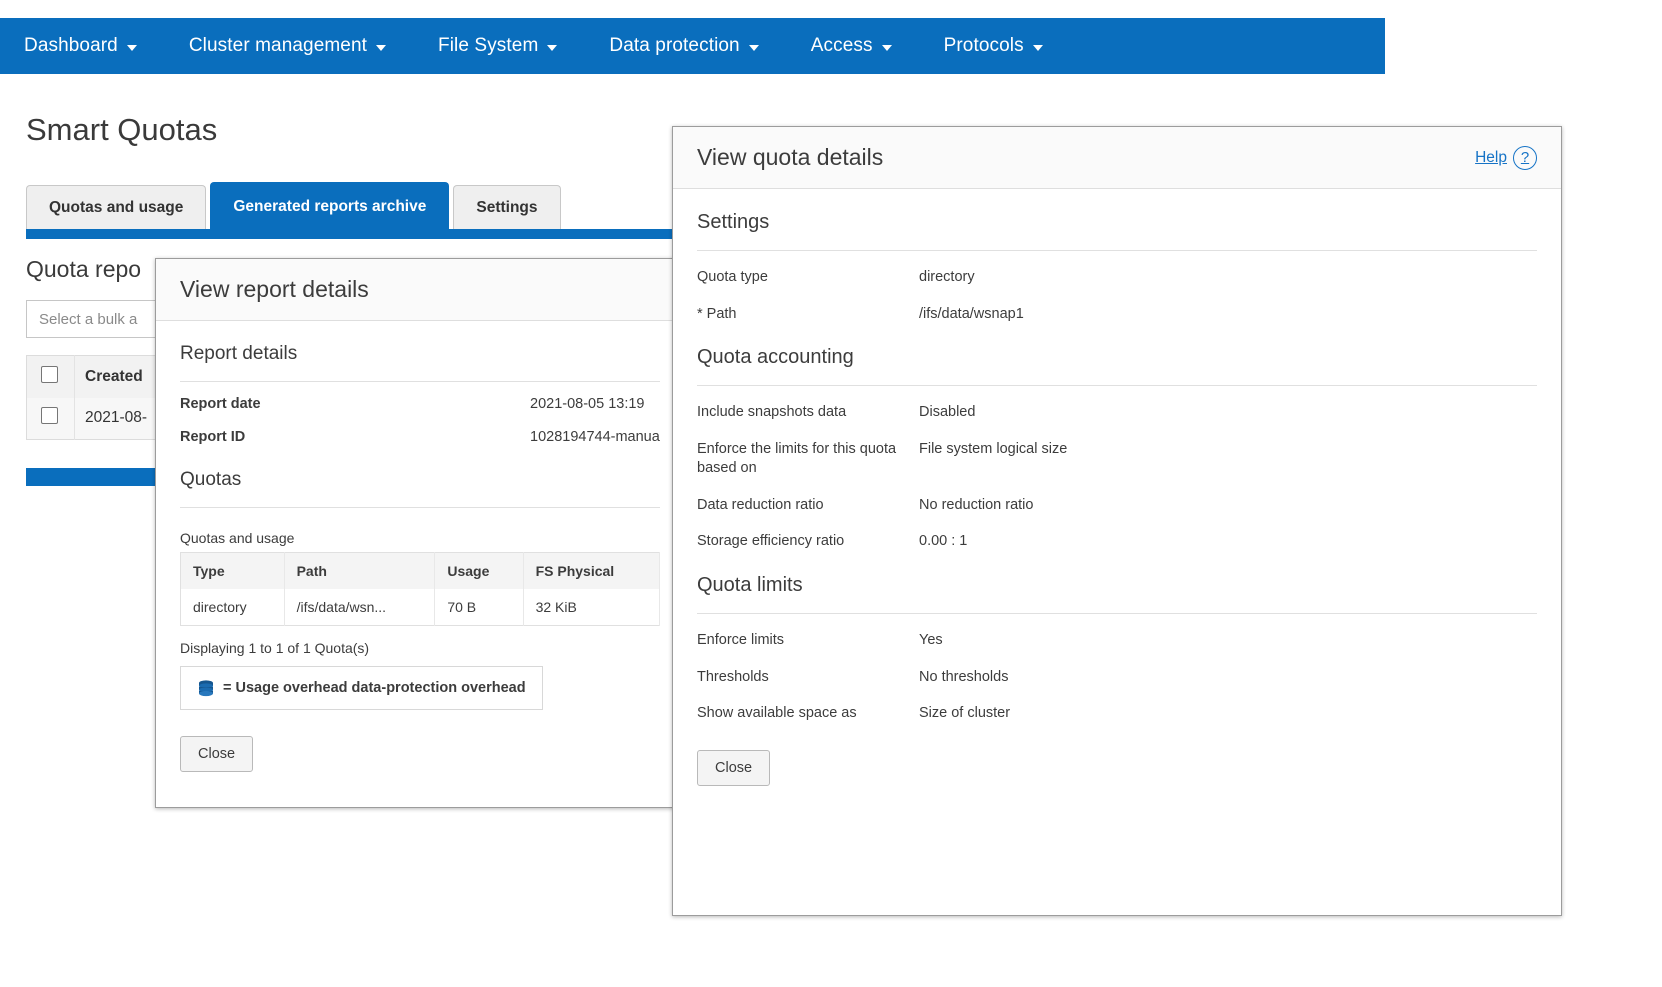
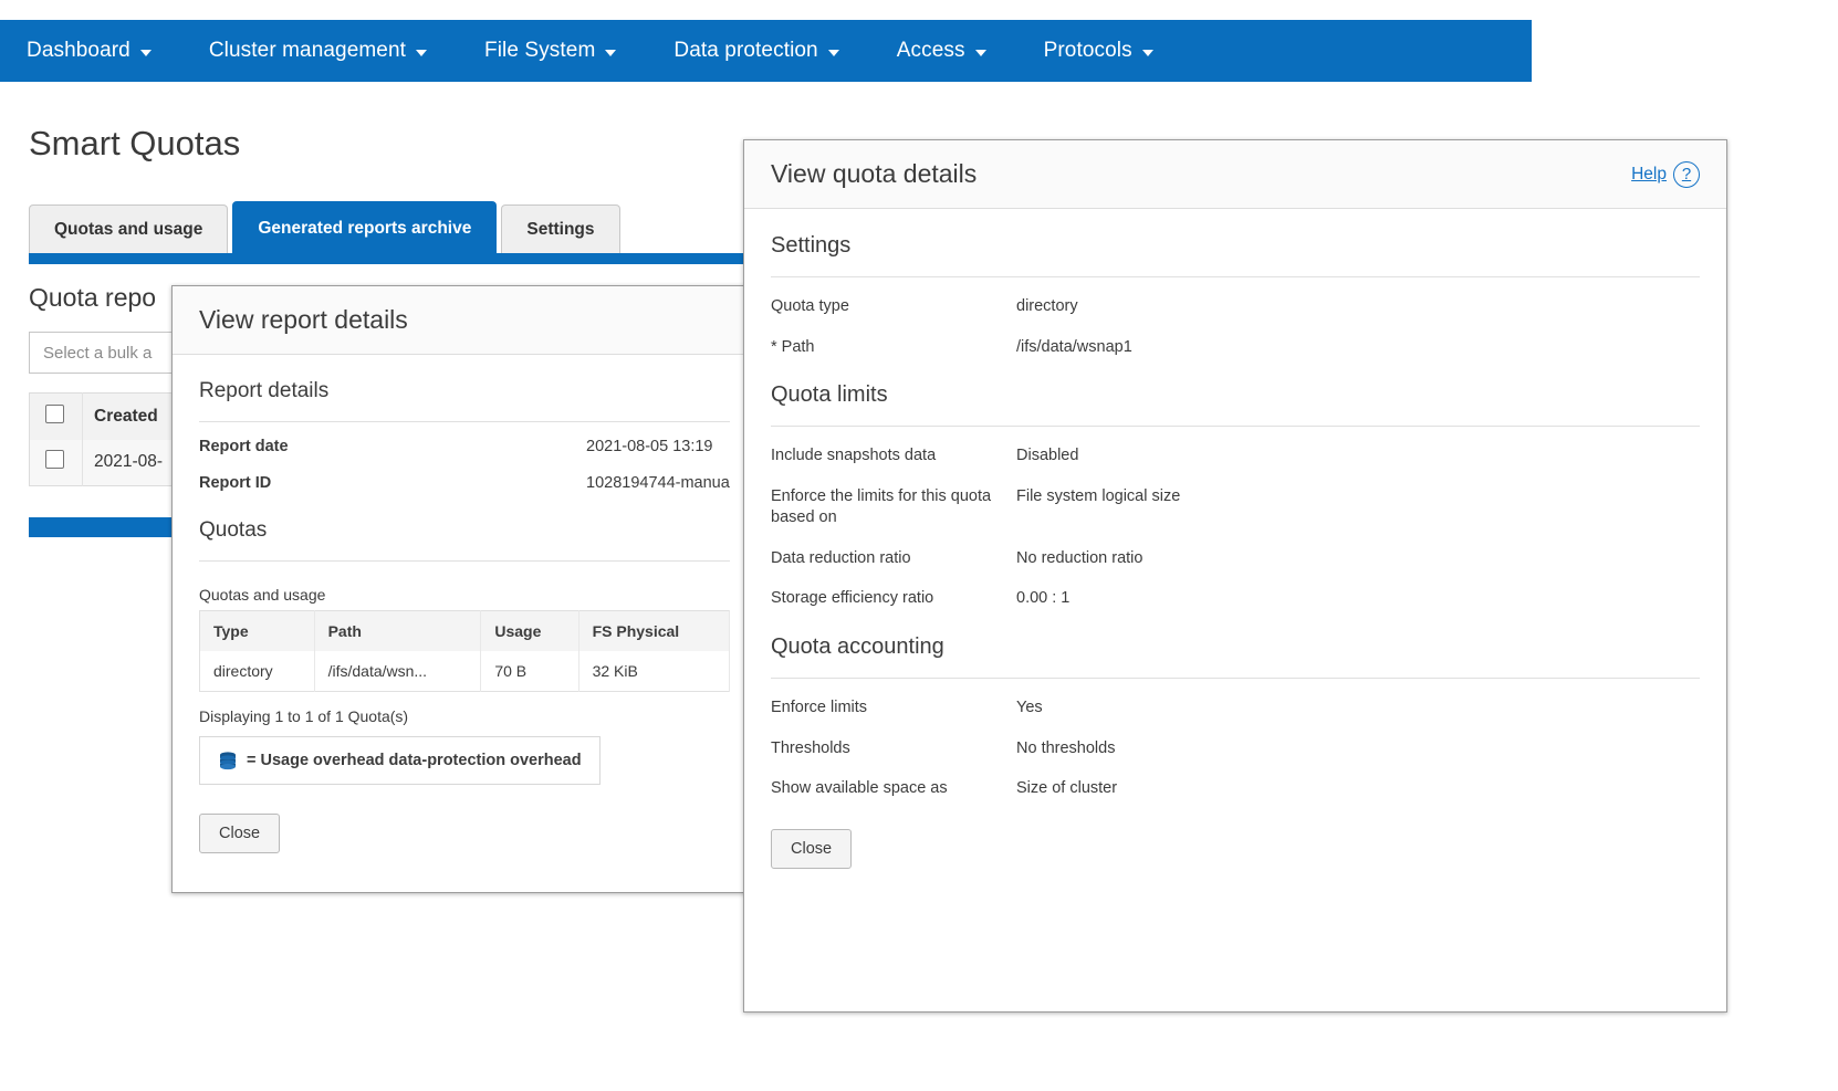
  Dashboard
  Cluster management
  File System
  Data protection
  Access
  Protocols
  Smart Quotas
  Quotas and usage
  Generated reports archive
  Settings
  Quota repo
  Select a bulk a
  	Created
  	2021-08-
  View report details
  Report details
  Report date
  2021-08-05 13:19
  Report ID
  1028194744-manua
  Quotas
  Quotas and usage
  Type	Path	Usage	FS Physical
  directory	/ifs/data/wsn...	70 B	32 KiB
  Displaying 1 to 1 of 1 Quota(s)
  = Usage overhead data-protection overhead
  Close
  View quota details
  Help
  ?
  Settings
  Quota type
  directory
  * Path
  /ifs/data/wsnap1
- Quota accounting
+ Quota limits
  Include snapshots data
  Disabled
  Enforce the limits for this quota based on
  File system logical size
  Data reduction ratio
  No reduction ratio
  Storage efficiency ratio
  0.00 : 1
- Quota limits
+ Quota accounting
  Enforce limits
  Yes
  Thresholds
  No thresholds
  Show available space as
  Size of cluster
  Close
